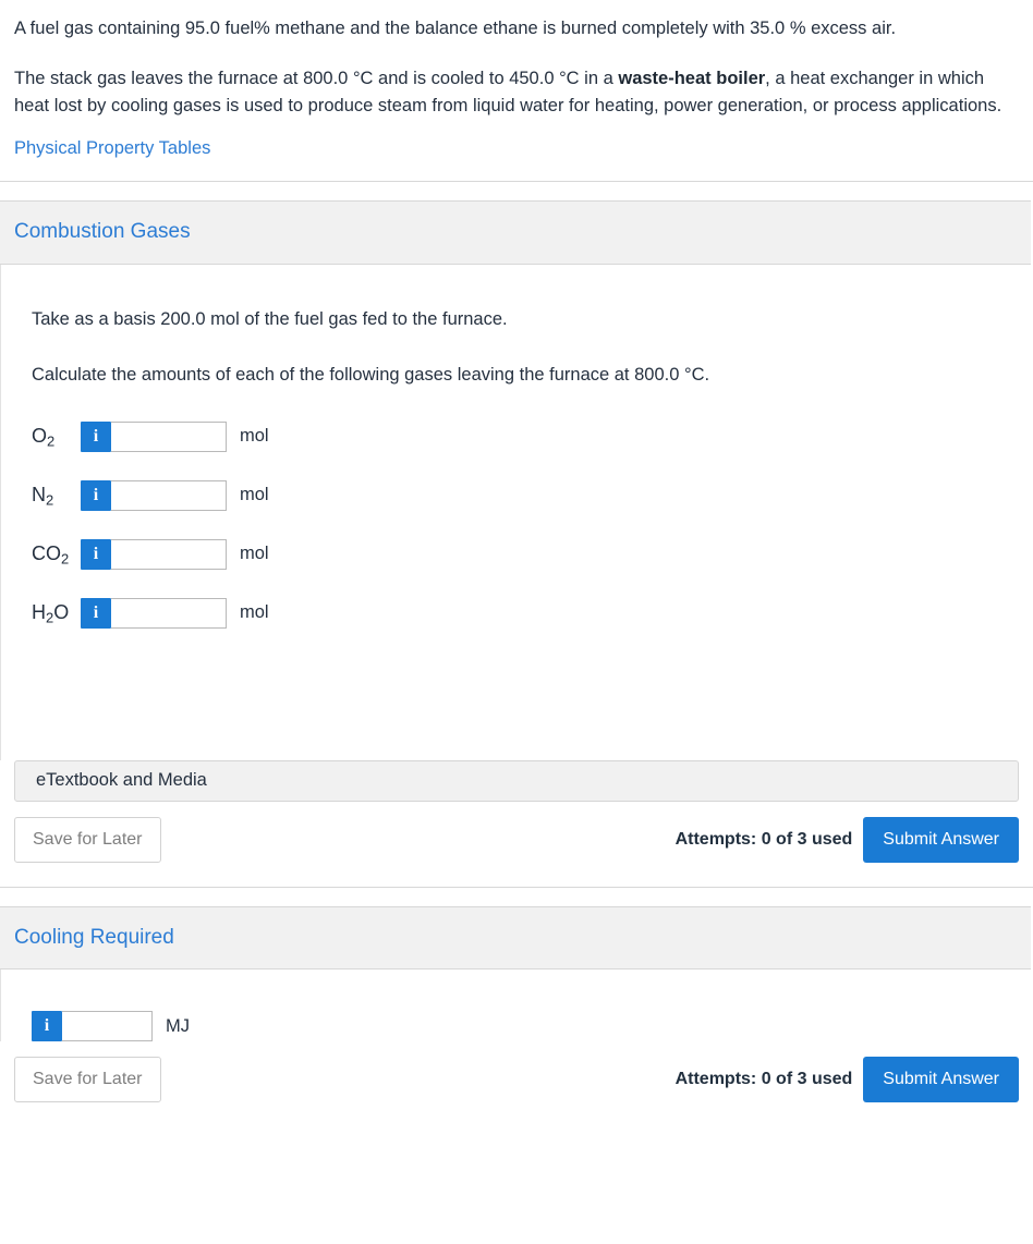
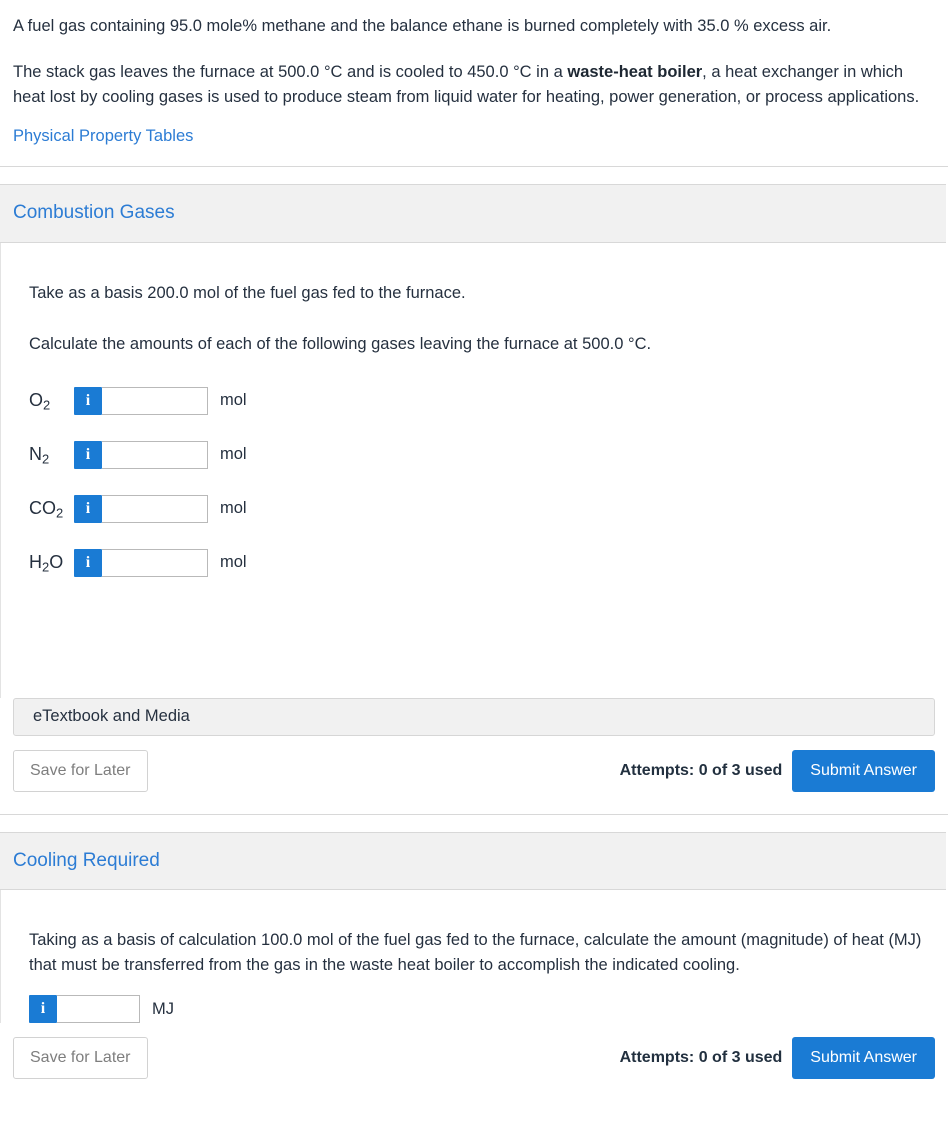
- A fuel gas containing 95.0 fuel% methane and the balance ethane is burned completely with 35.0 % excess air.
+ A fuel gas containing 95.0 mole% methane and the balance ethane is burned completely with 35.0 % excess air.
- The stack gas leaves the furnace at 800.0 °C and is cooled to 450.0 °C in a waste-heat boiler, a heat exchanger in which heat lost by cooling gases is used to produce steam from liquid water for heating, power generation, or process applications.
+ The stack gas leaves the furnace at 500.0 °C and is cooled to 450.0 °C in a waste-heat boiler, a heat exchanger in which heat lost by cooling gases is used to produce steam from liquid water for heating, power generation, or process applications.
  Physical Property Tables
  Combustion Gases
  Take as a basis 200.0 mol of the fuel gas fed to the furnace.
- Calculate the amounts of each of the following gases leaving the furnace at 800.0 °C.
+ Calculate the amounts of each of the following gases leaving the furnace at 500.0 °C.
  O2
  i
  mol
  N2
  i
  mol
  CO2
  i
  mol
  H2O
  i
  mol
  eTextbook and Media
  Save for Later
  Attempts: 0 of 3 used
  Submit Answer
  Cooling Required
+ Taking as a basis of calculation 100.0 mol of the fuel gas fed to the furnace, calculate the amount (magnitude) of heat (MJ) that must be transferred from the gas in the waste heat boiler to accomplish the indicated cooling.
  i
  MJ
  Save for Later
  Attempts: 0 of 3 used
  Submit Answer
